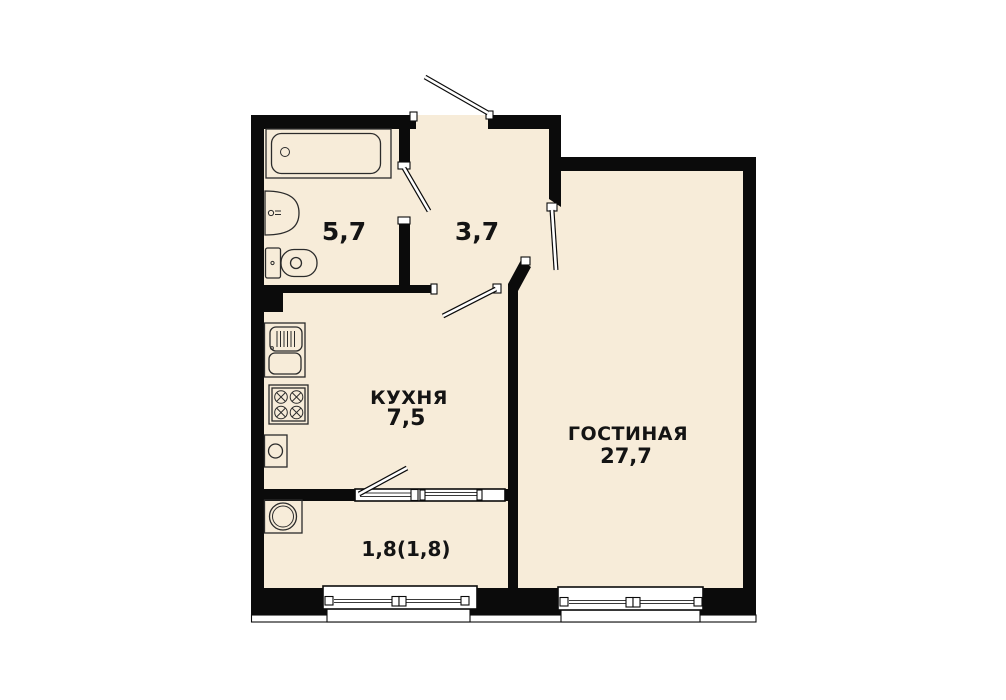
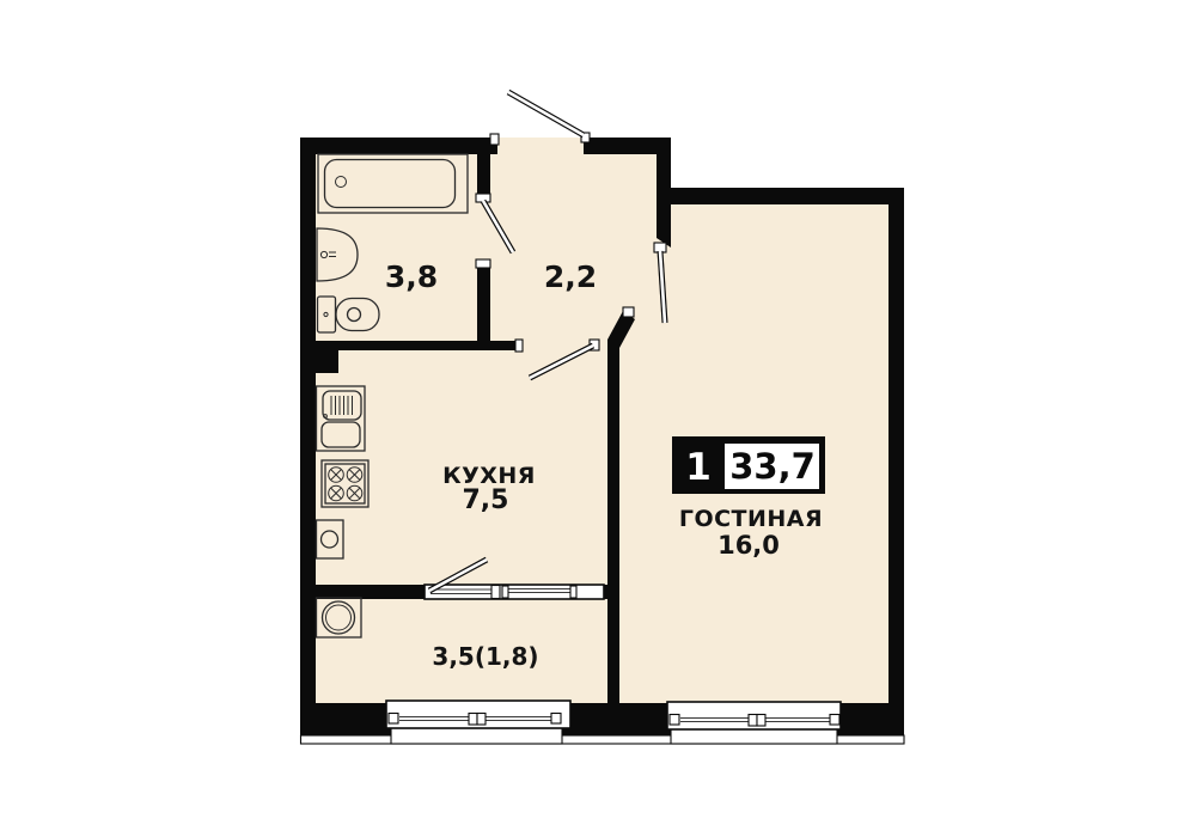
+ 1
+ 33,7
- 5,7
+ 3,8
- 3,7
+ 2,2
  КУХНЯ
  7,5
  ГОСТИНАЯ
- 27,7
+ 16,0
- 1,8(1,8)
+ 3,5(1,8)
